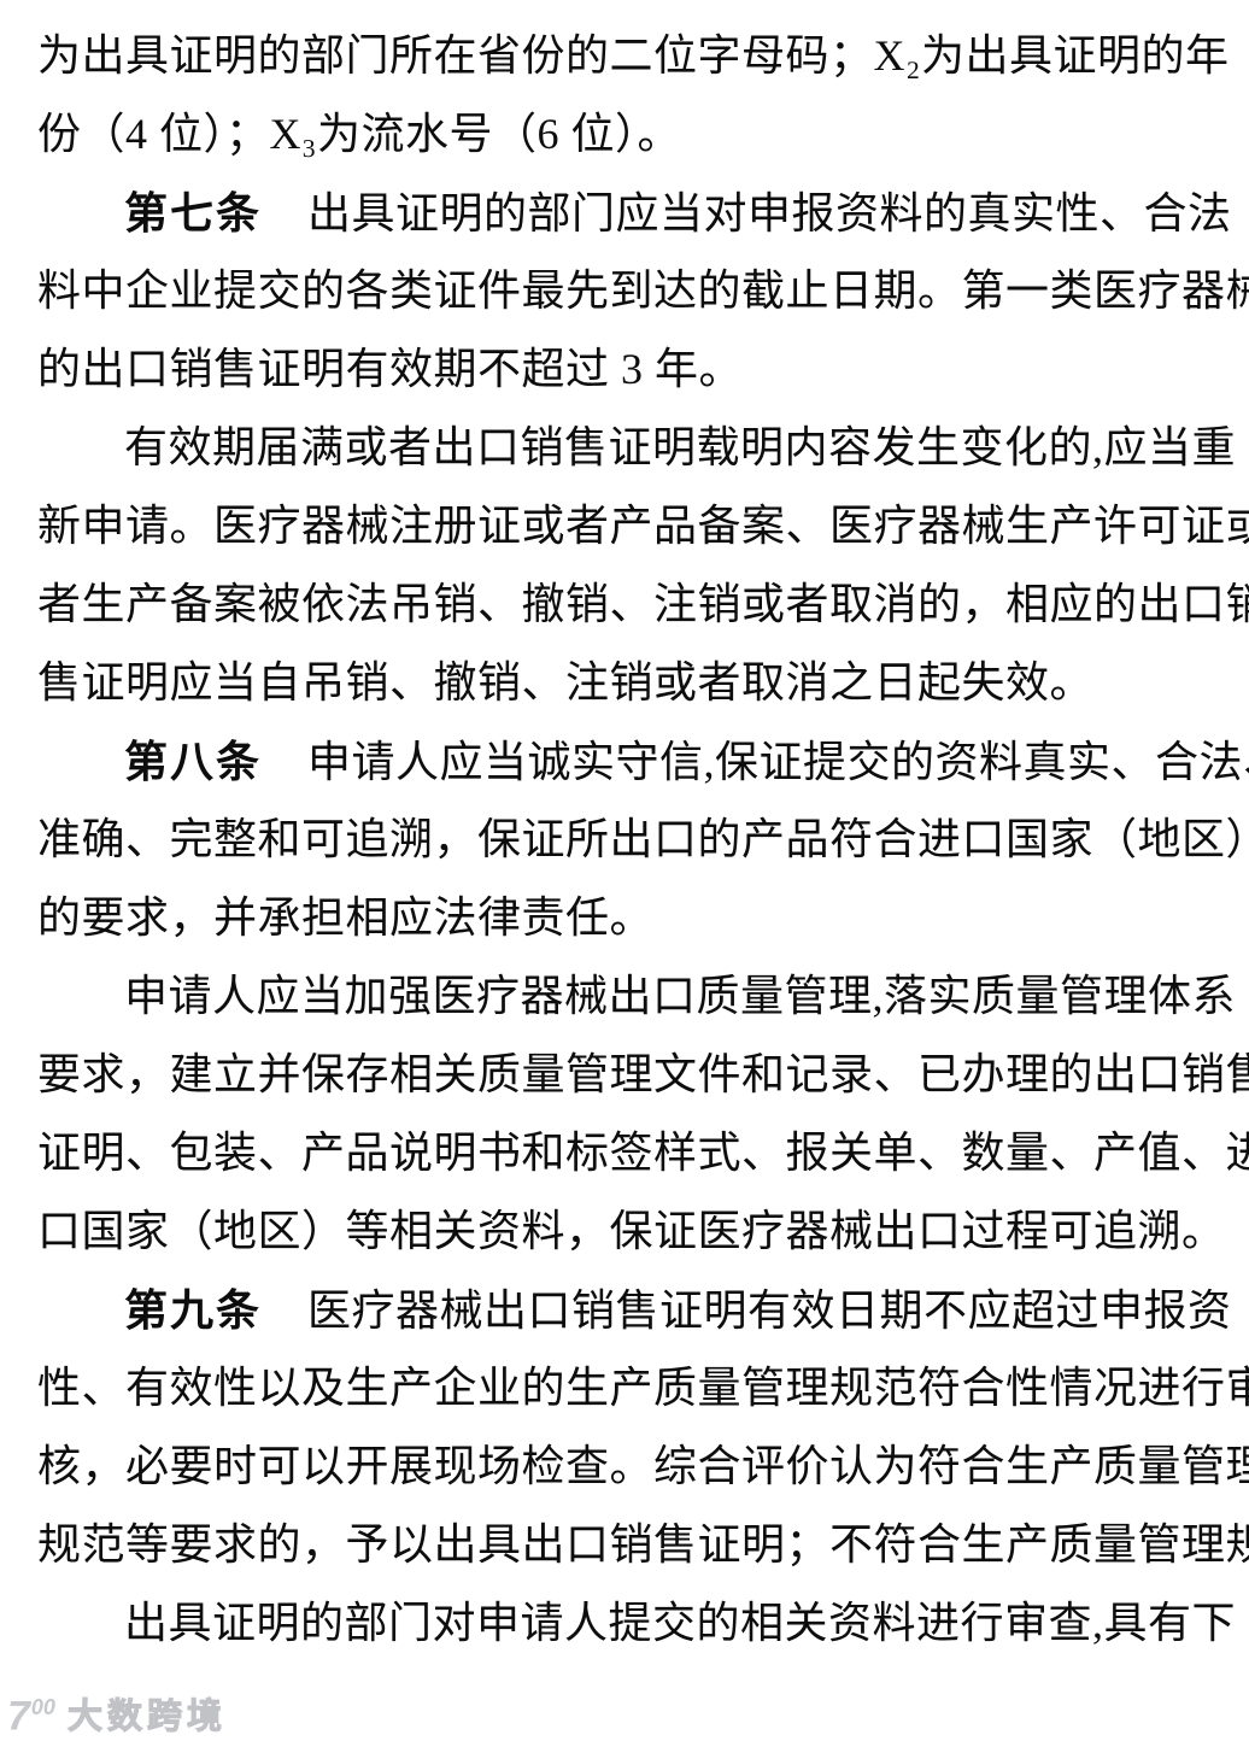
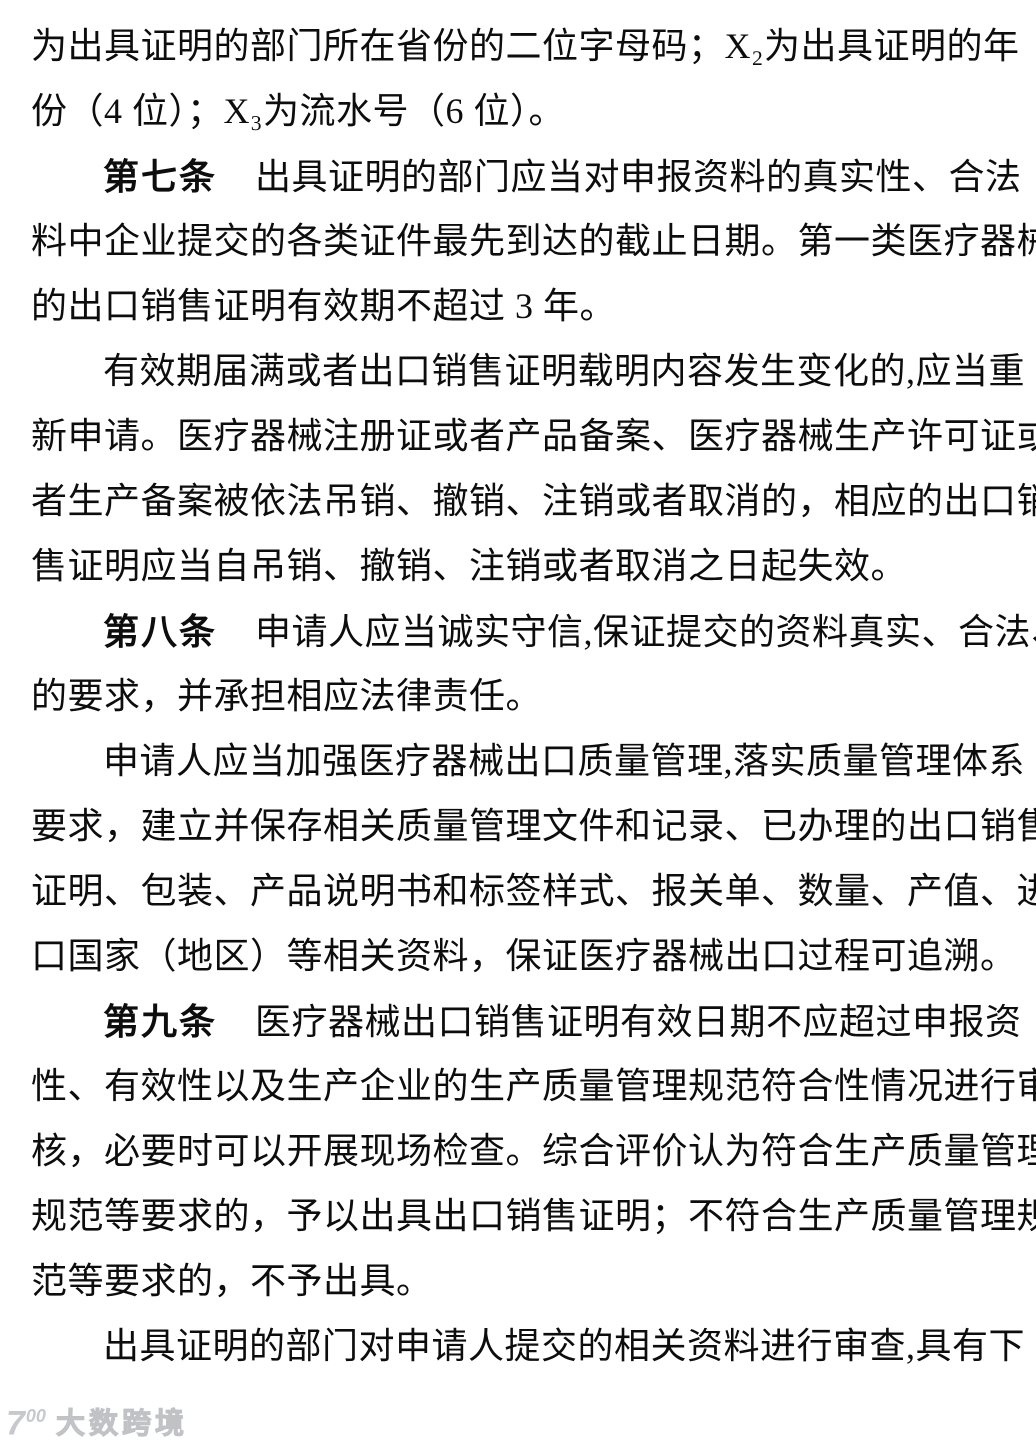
  为出具证明的部门所在省份的二位字母码；X₂为出具证明的年
  份（4 位）；X₃为流水号（6 位）。
  第七条 出具证明的部门应当对申报资料的真实性、合法
  料中企业提交的各类证件最先到达的截止日期。第一类医疗器械
  的出口销售证明有效期不超过 3 年。
  有效期届满或者出口销售证明载明内容发生变化的,应当重
  新申请。医疗器械注册证或者产品备案、医疗器械生产许可证或
  者生产备案被依法吊销、撤销、注销或者取消的，相应的出口销
  售证明应当自吊销、撤销、注销或者取消之日起失效。
  第八条 申请人应当诚实守信,保证提交的资料真实、合法
- 准确、完整和可追溯，保证所出口的产品符合进口国家（地区）
  的要求，并承担相应法律责任。
  申请人应当加强医疗器械出口质量管理,落实质量管理体系
  要求，建立并保存相关质量管理文件和记录、已办理的出口销售
  证明、包装、产品说明书和标签样式、报关单、数量、产值、进
  口国家（地区）等相关资料，保证医疗器械出口过程可追溯。
  第九条 医疗器械出口销售证明有效日期不应超过申报资
  性、有效性以及生产企业的生产质量管理规范符合性情况进行审
  核，必要时可以开展现场检查。综合评价认为符合生产质量管理
  规范等要求的，予以出具出口销售证明；不符合生产质量管理规
+ 范等要求的，不予出具。
  出具证明的部门对申请人提交的相关资料进行审查,具有下
  700
  大数跨境
